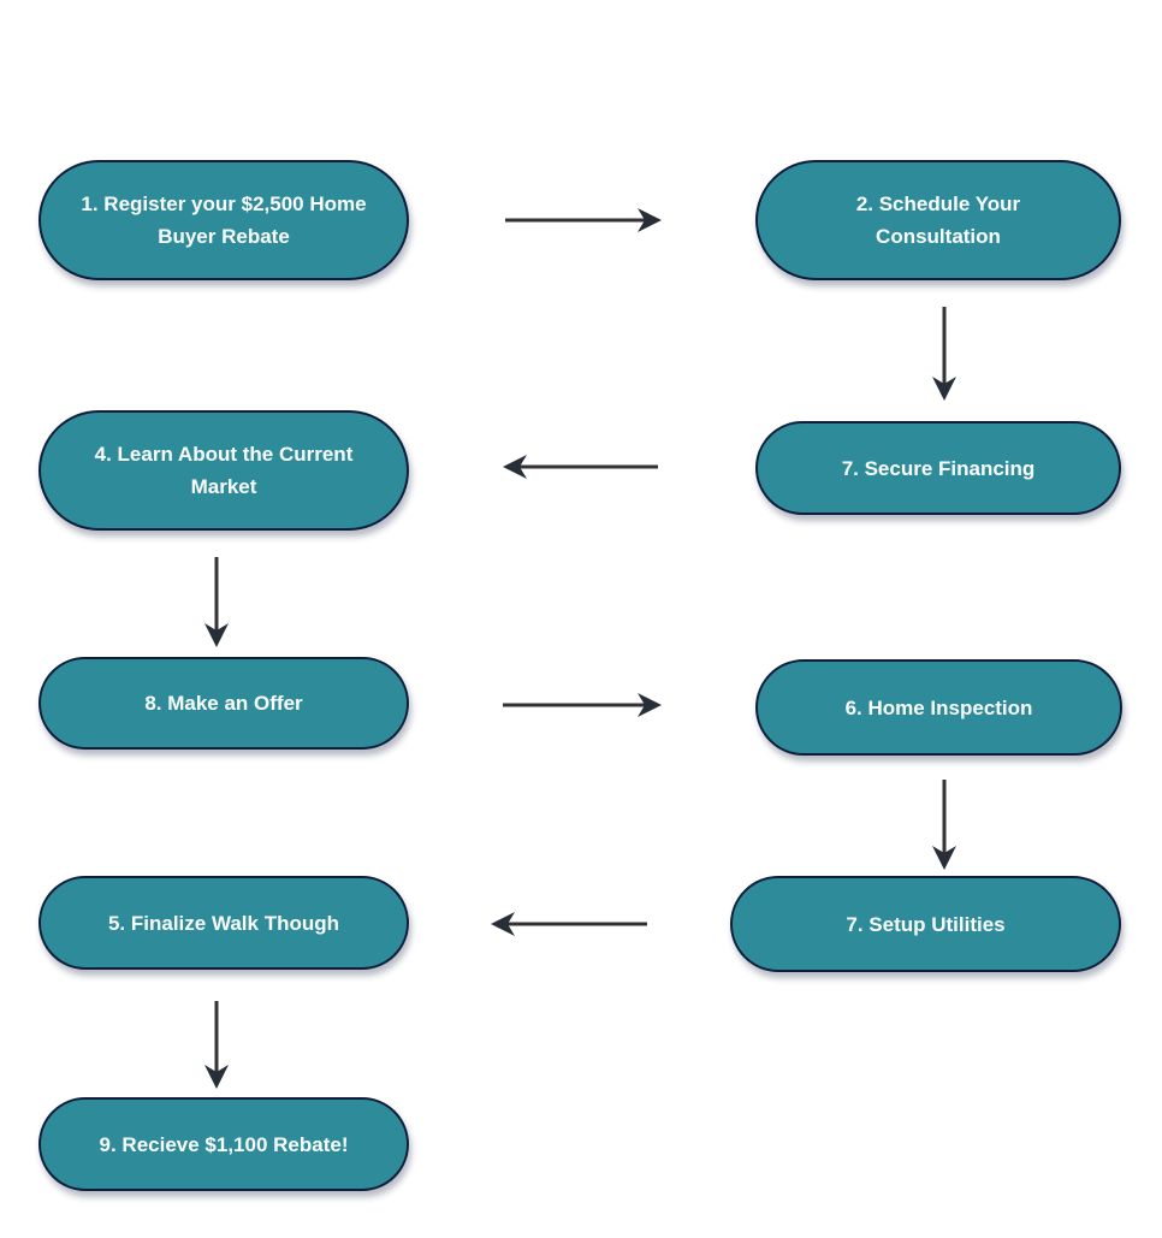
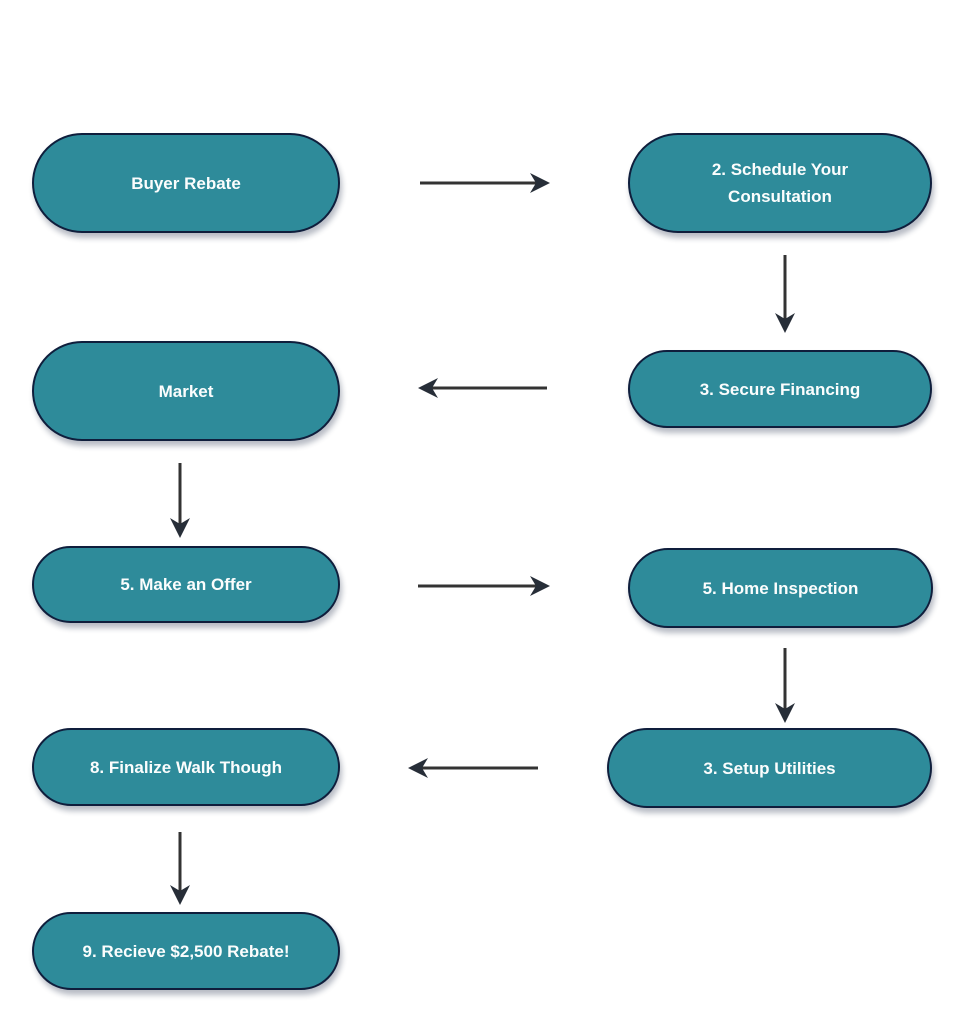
- 1. Register your $2,500 Home
  Buyer Rebate
  2. Schedule Your
  Consultation
- 7. Secure Financing
+ 3. Secure Financing
- 4. Learn About the Current
  Market
- 8. Make an Offer
+ 5. Make an Offer
- 6. Home Inspection
+ 5. Home Inspection
- 7. Setup Utilities
+ 3. Setup Utilities
- 5. Finalize Walk Though
+ 8. Finalize Walk Though
- 9. Recieve $1,100 Rebate!
+ 9. Recieve $2,500 Rebate!
